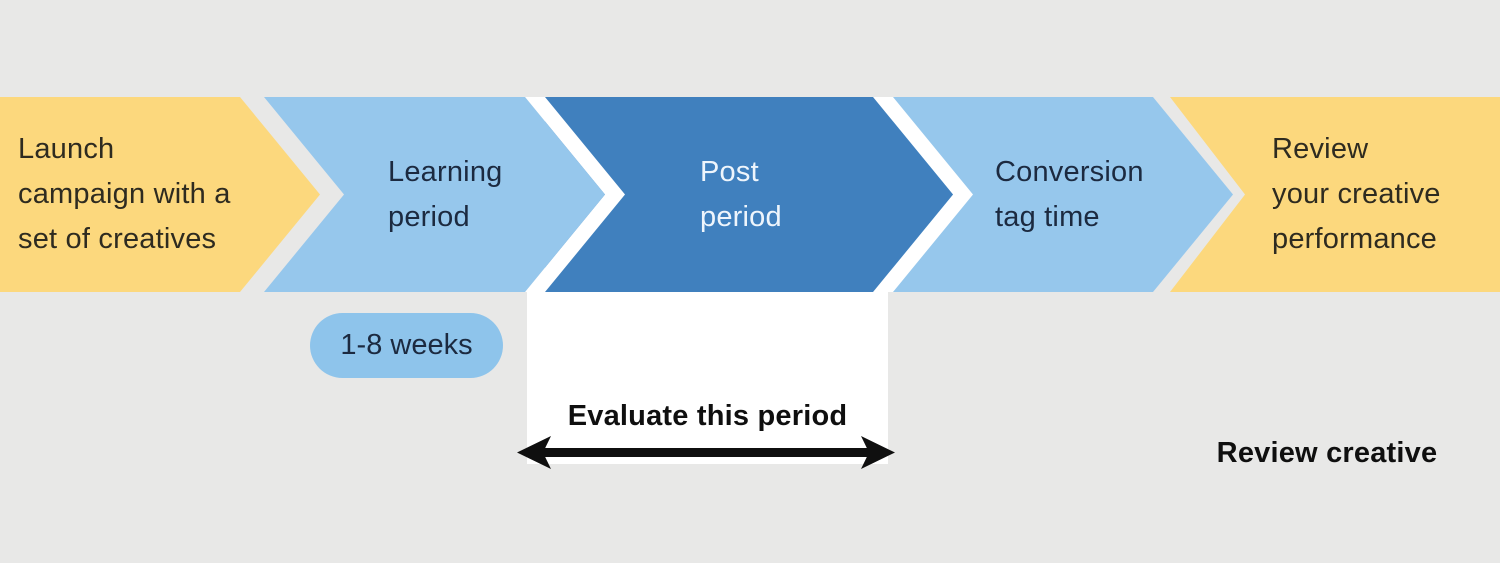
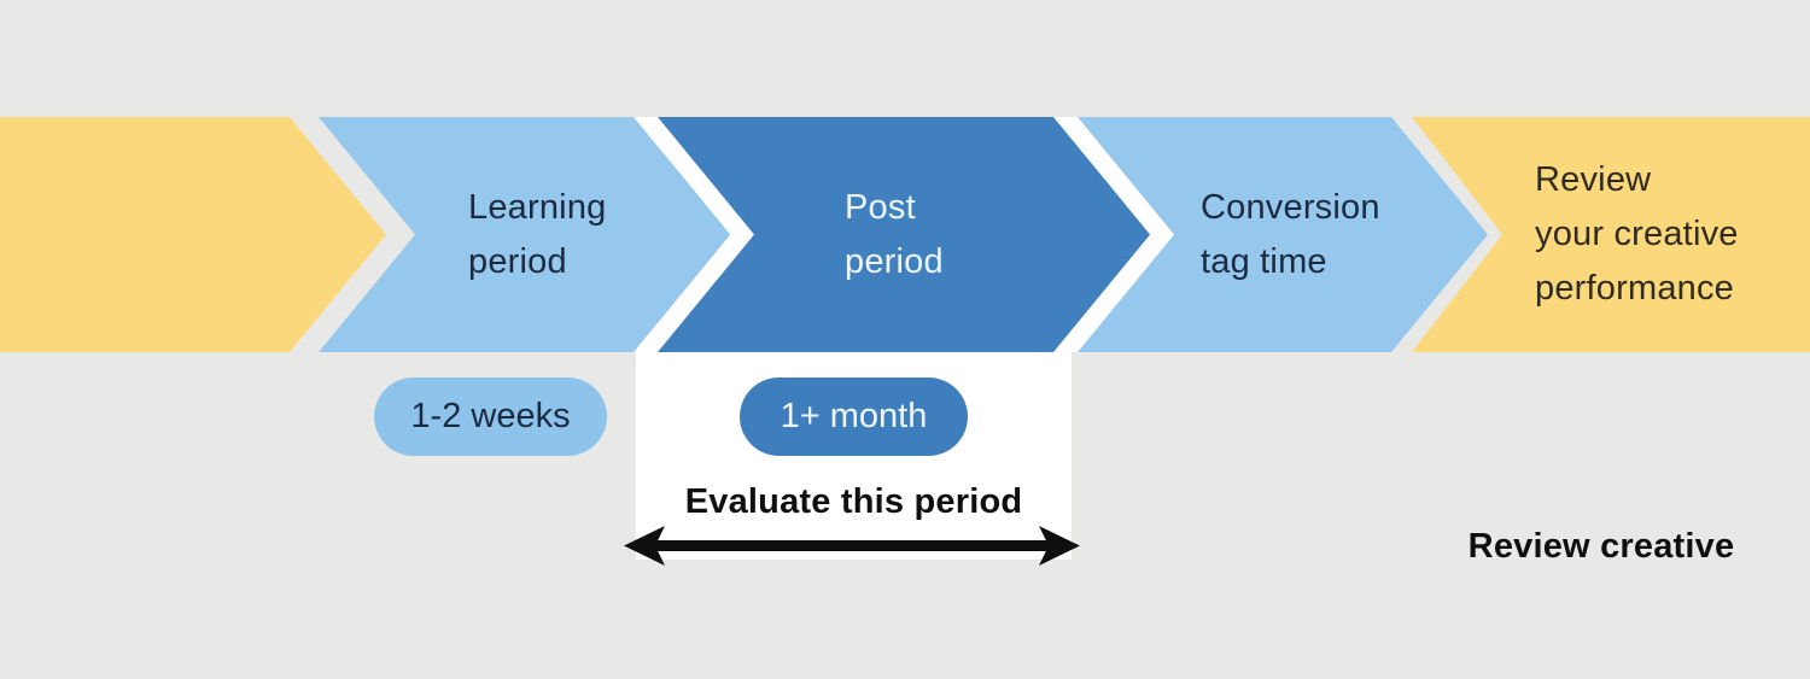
- Launch
- campaign with a
- set of creatives
  Learning
  period
  Post
  period
  Conversion
  tag time
  Review
  your creative
  performance
- 1-8 weeks
+ 1-2 weeks
+ 1+ month
  Evaluate this period
  Review creative
